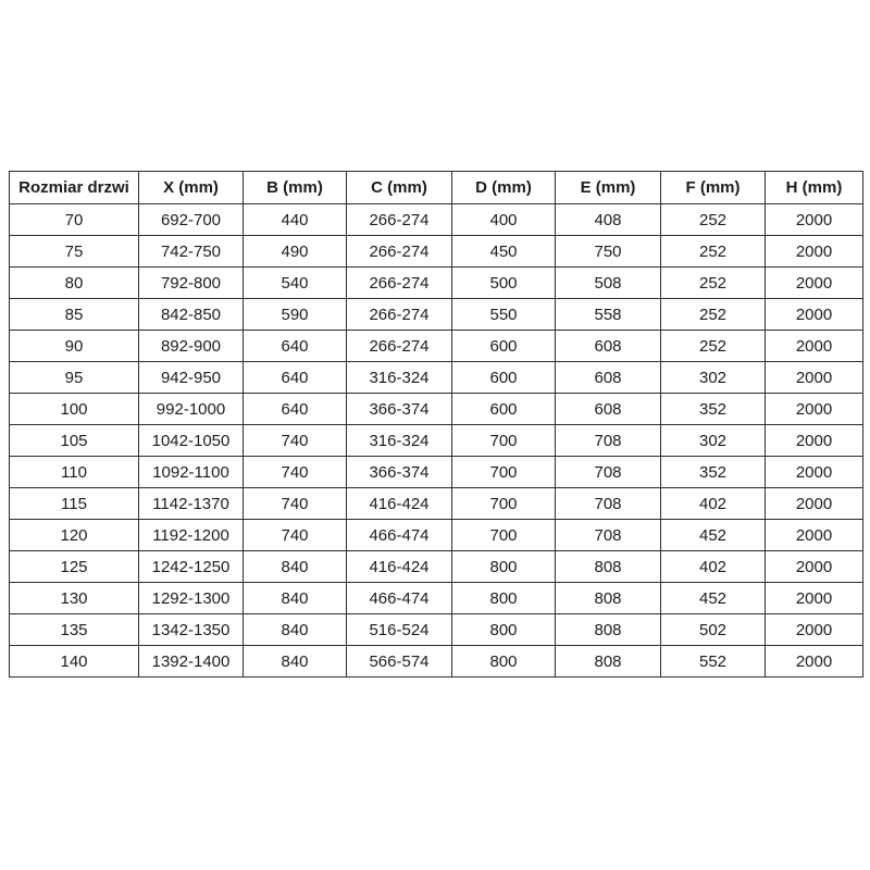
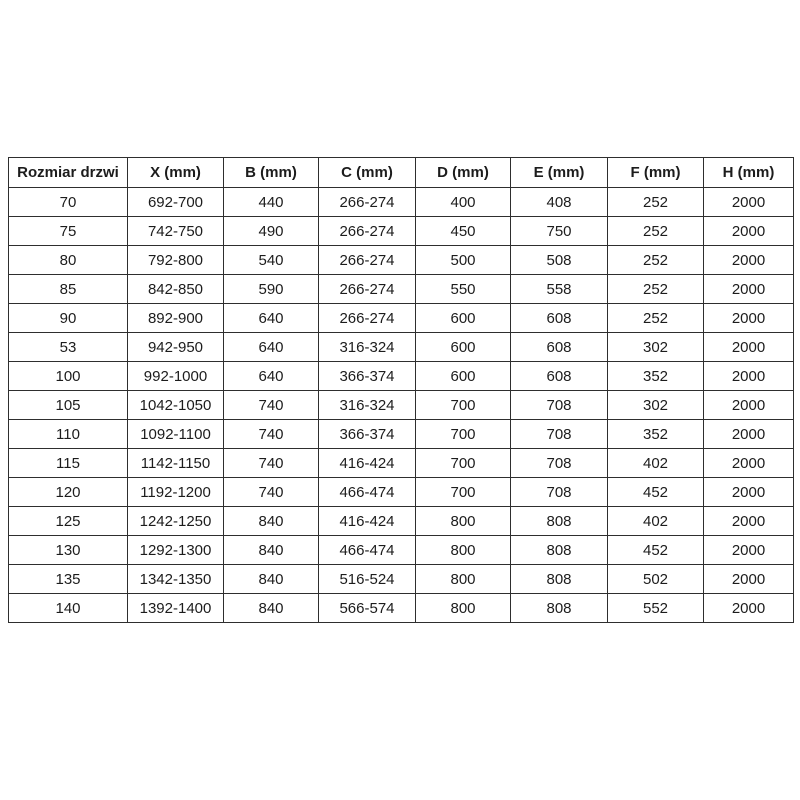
  Rozmiar drzwi	X (mm)	B (mm)	C (mm)	D (mm)	E (mm)	F (mm)	H (mm)
  70	692-700	440	266-274	400	408	252	2000
  75	742-750	490	266-274	450	750	252	2000
  80	792-800	540	266-274	500	508	252	2000
  85	842-850	590	266-274	550	558	252	2000
  90	892-900	640	266-274	600	608	252	2000
- 95	942-950	640	316-324	600	608	302	2000
+ 53	942-950	640	316-324	600	608	302	2000
  100	992-1000	640	366-374	600	608	352	2000
  105	1042-1050	740	316-324	700	708	302	2000
  110	1092-1100	740	366-374	700	708	352	2000
- 115	1142-1370	740	416-424	700	708	402	2000
+ 115	1142-1150	740	416-424	700	708	402	2000
  120	1192-1200	740	466-474	700	708	452	2000
  125	1242-1250	840	416-424	800	808	402	2000
  130	1292-1300	840	466-474	800	808	452	2000
  135	1342-1350	840	516-524	800	808	502	2000
  140	1392-1400	840	566-574	800	808	552	2000
